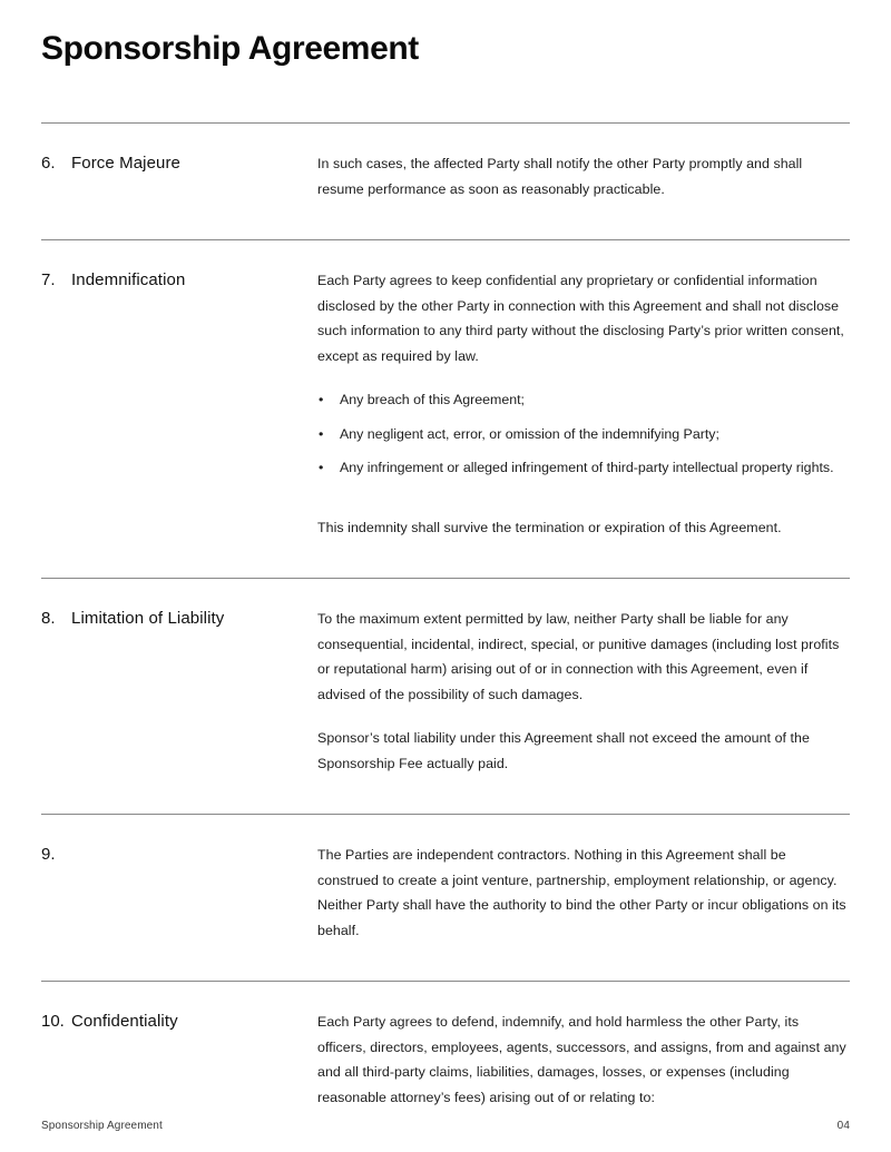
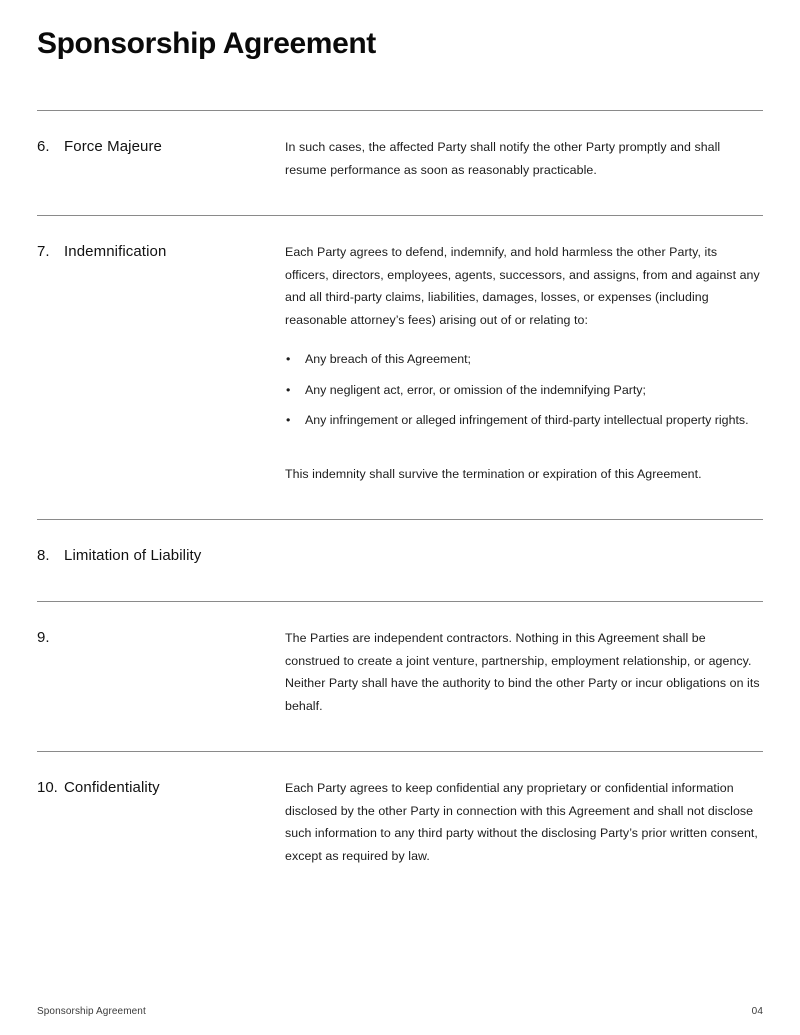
  Sponsorship Agreement
  6.
  Force Majeure
  In such cases, the affected Party shall notify the other Party promptly and shall resume performance as soon as reasonably practicable.
  7.
  Indemnification
- Each Party agrees to keep confidential any proprietary or confidential information disclosed by the other Party in connection with this Agreement and shall not disclose such information to any third party without the disclosing Party’s prior written consent, except as required by law.
+ Each Party agrees to defend, indemnify, and hold harmless the other Party, its officers, directors, employees, agents, successors, and assigns, from and against any and all third-party claims, liabilities, damages, losses, or expenses (including reasonable attorney’s fees) arising out of or relating to:
  •
  Any breach of this Agreement;
  •
  Any negligent act, error, or omission of the indemnifying Party;
  •
  Any infringement or alleged infringement of third-party intellectual property rights.
  This indemnity shall survive the termination or expiration of this Agreement.
  8.
  Limitation of Liability
- To the maximum extent permitted by law, neither Party shall be liable for any consequential, incidental, indirect, special, or punitive damages (including lost profits or reputational harm) arising out of or in connection with this Agreement, even if advised of the possibility of such damages.
- Sponsor’s total liability under this Agreement shall not exceed the amount of the Sponsorship Fee actually paid.
  9.
  The Parties are independent contractors. Nothing in this Agreement shall be construed to create a joint venture, partnership, employment relationship, or agency. Neither Party shall have the authority to bind the other Party or incur obligations on its behalf.
  10.
  Confidentiality
- Each Party agrees to defend, indemnify, and hold harmless the other Party, its officers, directors, employees, agents, successors, and assigns, from and against any and all third-party claims, liabilities, damages, losses, or expenses (including reasonable attorney’s fees) arising out of or relating to:
+ Each Party agrees to keep confidential any proprietary or confidential information disclosed by the other Party in connection with this Agreement and shall not disclose such information to any third party without the disclosing Party’s prior written consent, except as required by law.
  Sponsorship Agreement
  04
